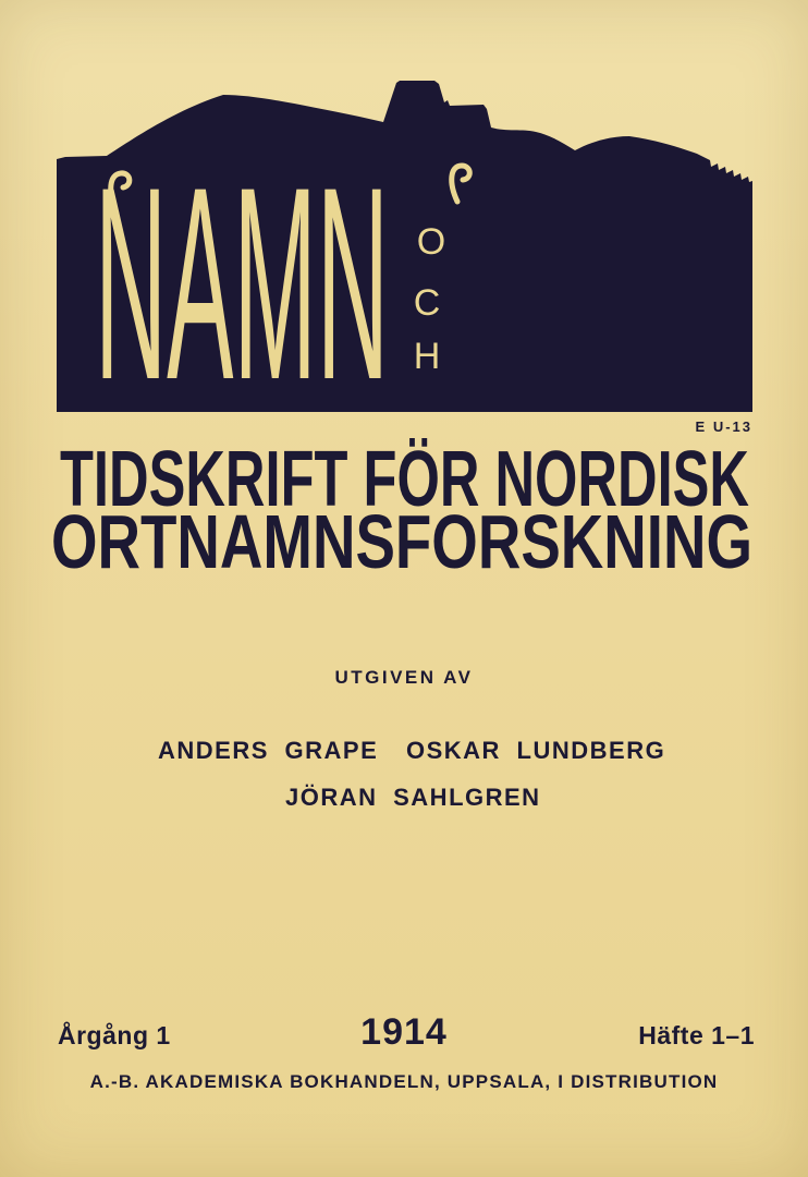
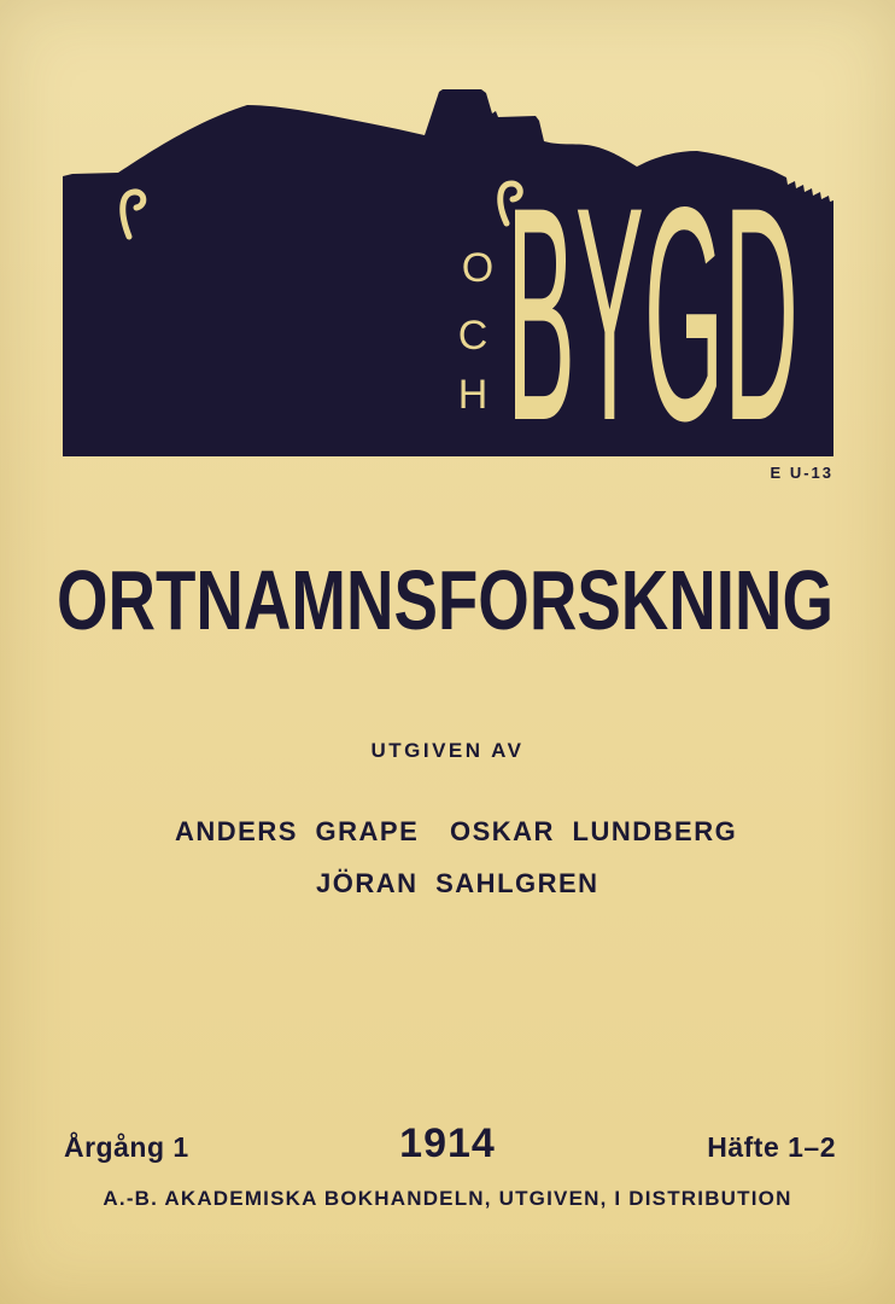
- NAMN
  O
  C
  H
+ BYGD
  E U-13
- TIDSKRIFT FÖR NORDISK
  ORTNAMNSFORSKNING
  UTGIVEN AV
  ANDERS GRAPE
  OSKAR LUNDBERG
  JÖRAN SAHLGREN
  Årgång 1
  1914
- Häfte 1–1
+ Häfte 1–2
- A.-B. AKADEMISKA BOKHANDELN, UPPSALA, I DISTRIBUTION
+ A.-B. AKADEMISKA BOKHANDELN, UTGIVEN, I DISTRIBUTION
